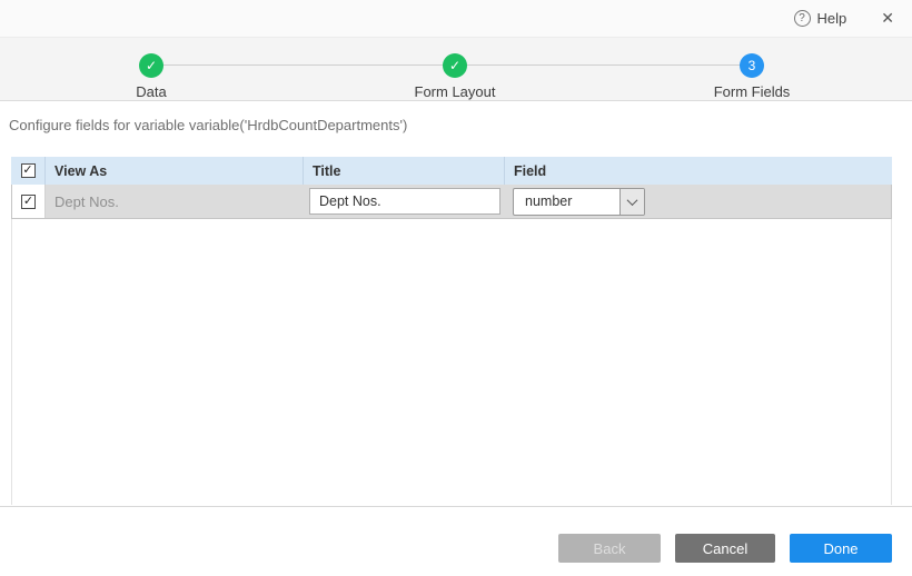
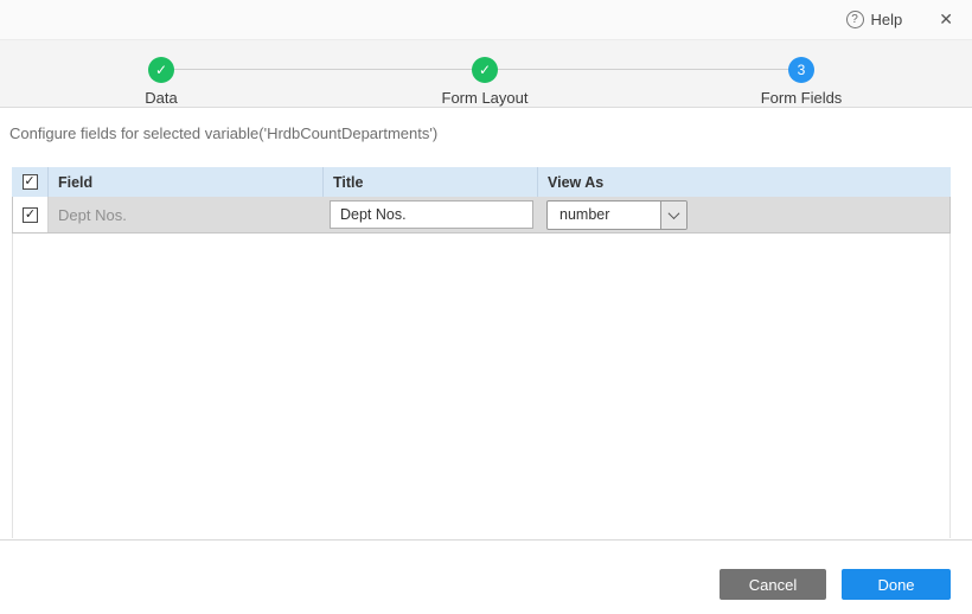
  ?
  Help
  ✕
  ✓
  Data
  ✓
  Form Layout
  3
  Form Fields
- Configure fields for variable variable('HrdbCountDepartments')
+ Configure fields for selected variable('HrdbCountDepartments')
  ✓
- View As
+ Field
  Title
- Field
+ View As
  ✓
  Dept Nos.
  Dept Nos.
  number
- Back
  Cancel
  Done
